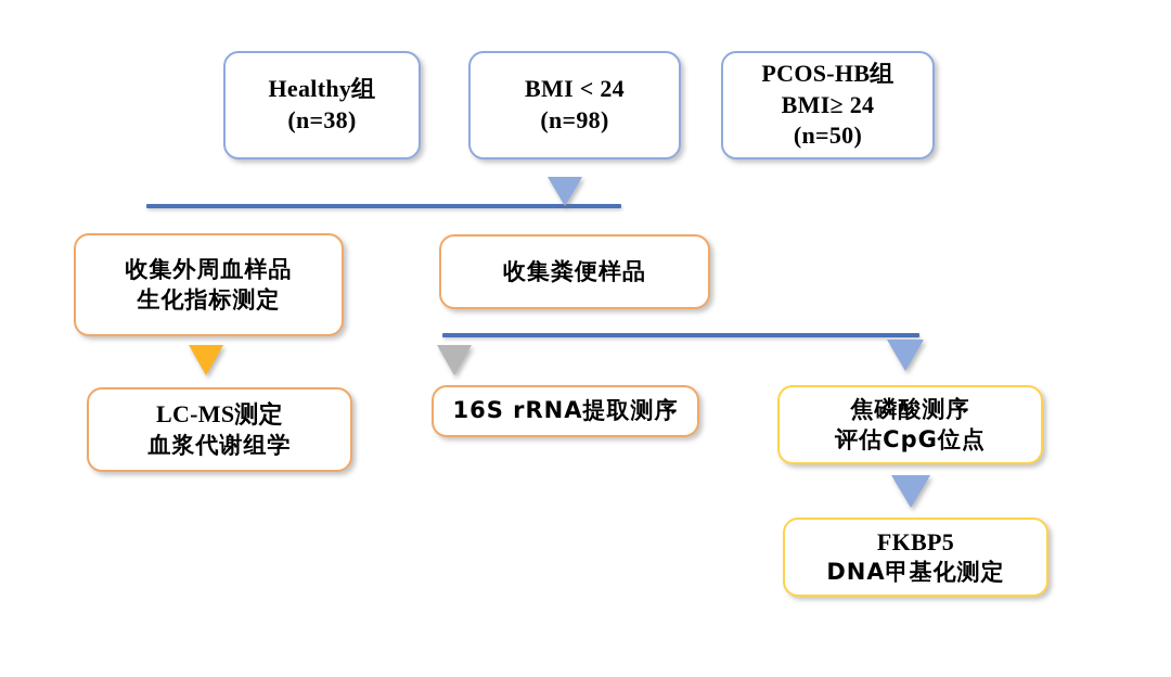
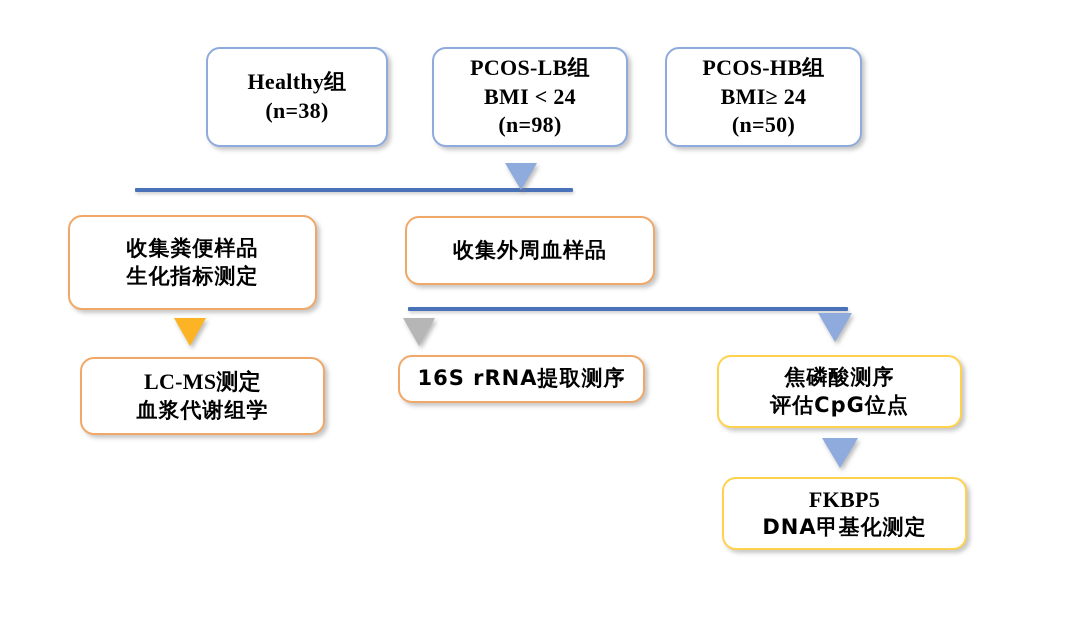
  Healthy组
  (n=38)
+ PCOS-LB组
  BMI < 24
  (n=98)
  PCOS-HB组
  BMI≥ 24
  (n=50)
- 收集外周血样品
+ 收集粪便样品
  生化指标测定
- 收集粪便样品
+ 收集外周血样品
  LC-MS测定
  血浆代谢组学
  16S rRNA提取测序
  焦磷酸测序
  评估CpG位点
  FKBP5
  DNA甲基化测定
